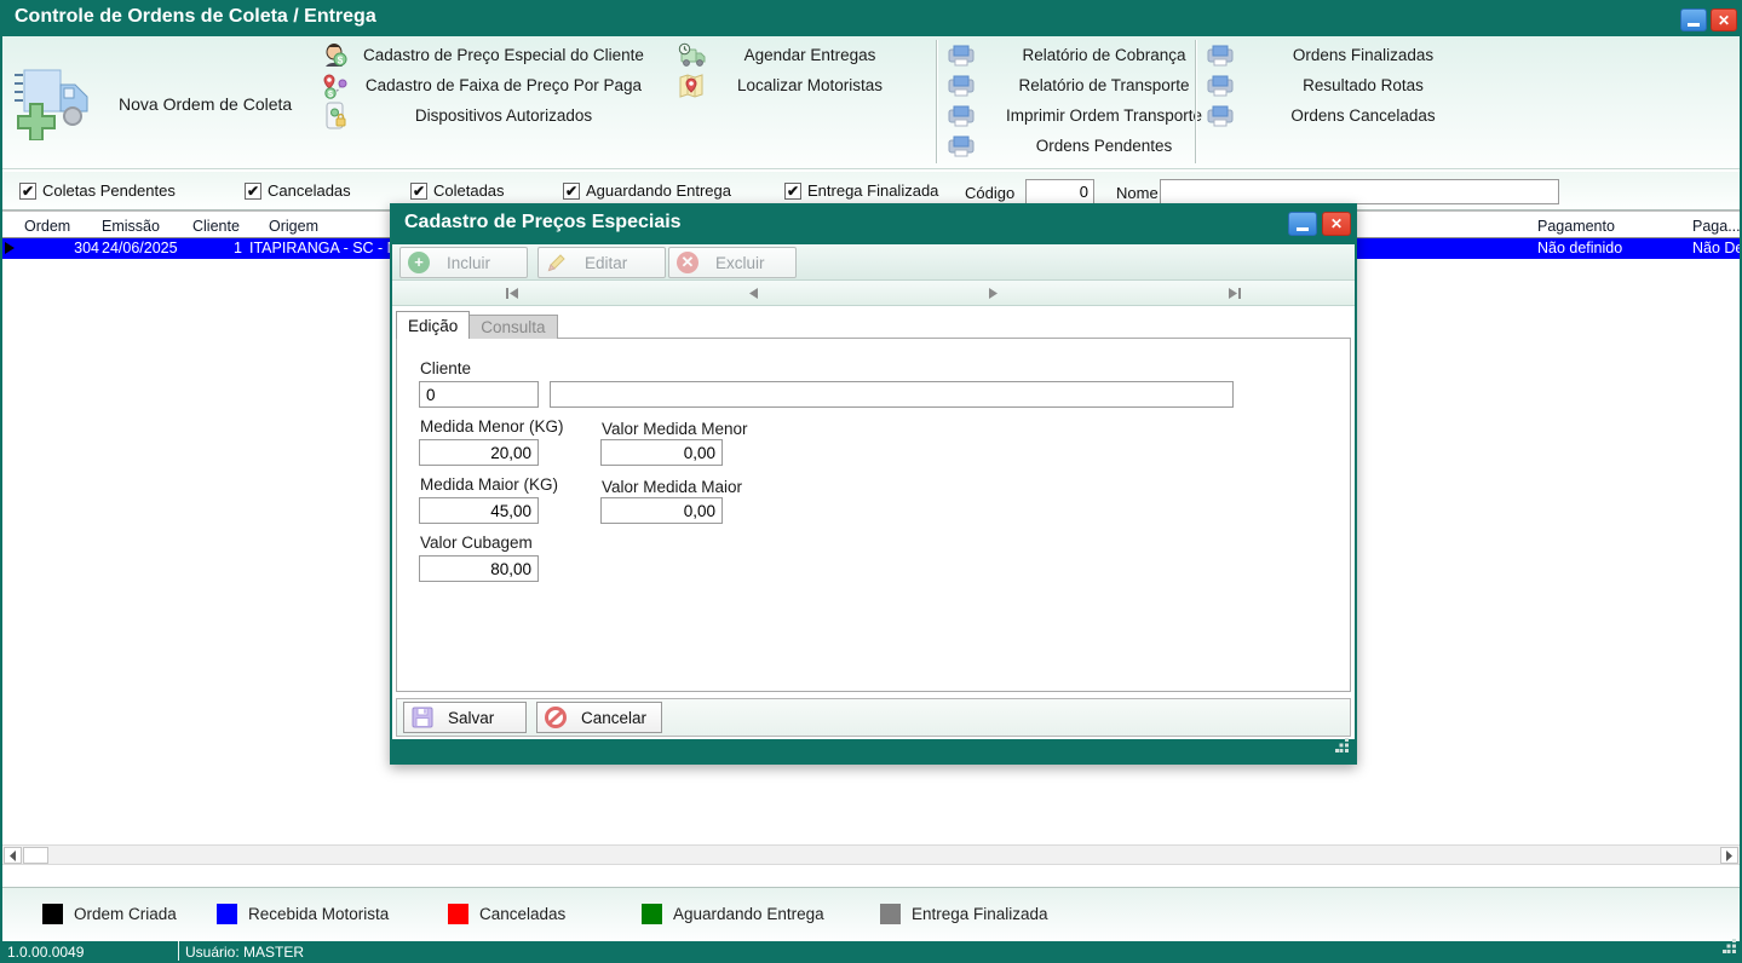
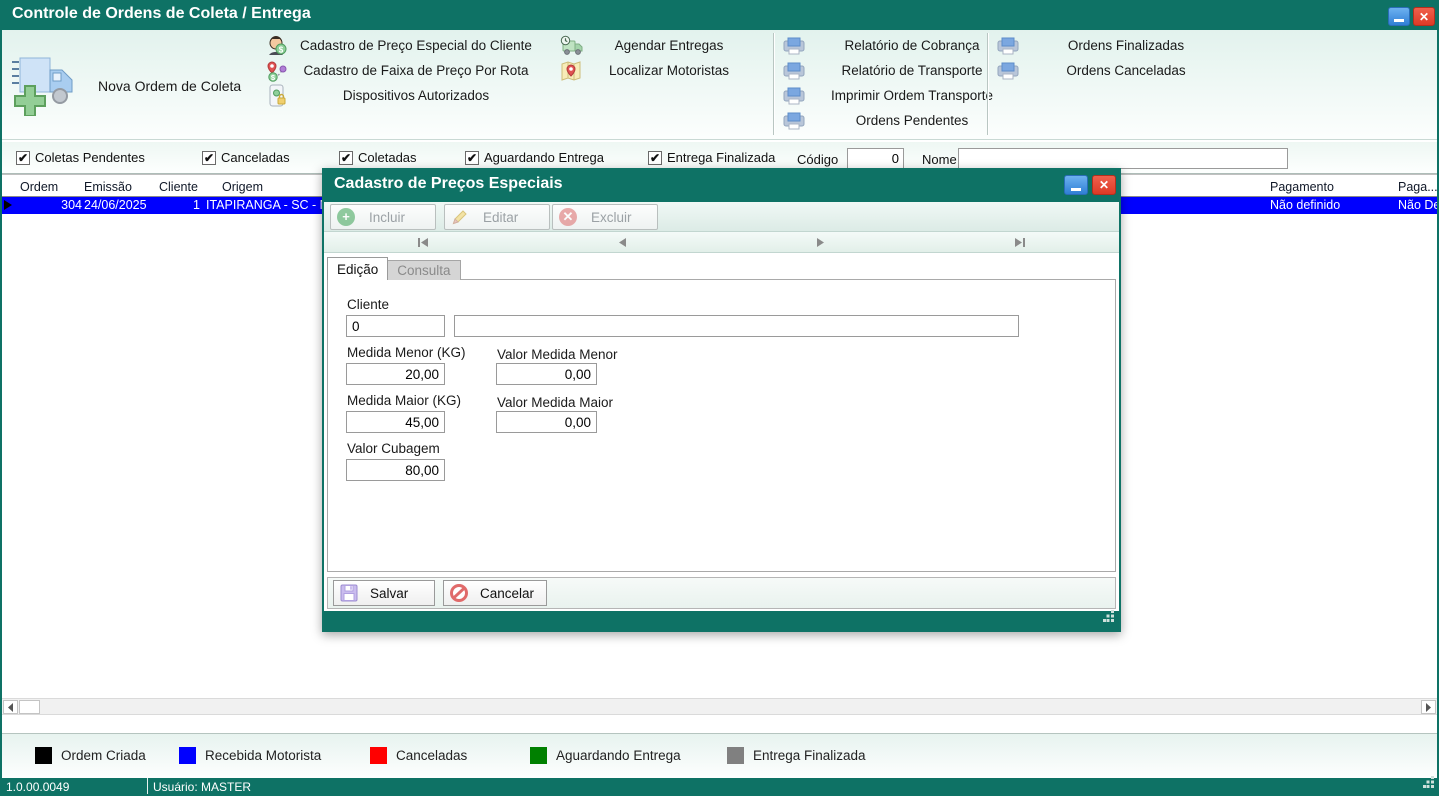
  Controle de Ordens de Coleta / Entrega
  ✕
  Nova Ordem de Coleta
  $
  Cadastro de Preço Especial do Cliente
  $
- Cadastro de Faixa de Preço Por Paga
+ Cadastro de Faixa de Preço Por Rota
  Dispositivos Autorizados
  Agendar Entregas
  Localizar Motoristas
  Relatório de Cobrança
  Relatório de Transporte
  Imprimir Ordem Transporte
  Ordens Pendentes
  Ordens Finalizadas
- Resultado Rotas
  Ordens Canceladas
  ✔
  Coletas Pendentes
  ✔
  Canceladas
  ✔
  Coletadas
  ✔
  Aguardando Entrega
  ✔
  Entrega Finalizada
  Código
  0
  Nome
  Ordem
  Emissão
  Cliente
  Origem
  Pagamento
  Paga...
  304
  24/06/2025
  1
  ITAPIRANGA - SC -
  Não definido
  Ordem Criada
  Recebida Motorista
  Canceladas
  Aguardando Entrega
  Entrega Finalizada
  1.0.00.0049
  Usuário: MASTER
  Cadastro de Preços Especiais
  ✕
  +
  Incluir
  Editar
  ✕
  Excluir
  Edição
  Consulta
  Cliente
  0
  Medida Menor (KG)
  20,00
  Valor Medida Menor
  0,00
  Medida Maior (KG)
  45,00
  Valor Medida Maior
  0,00
  Valor Cubagem
  80,00
  Salvar
  Cancelar
